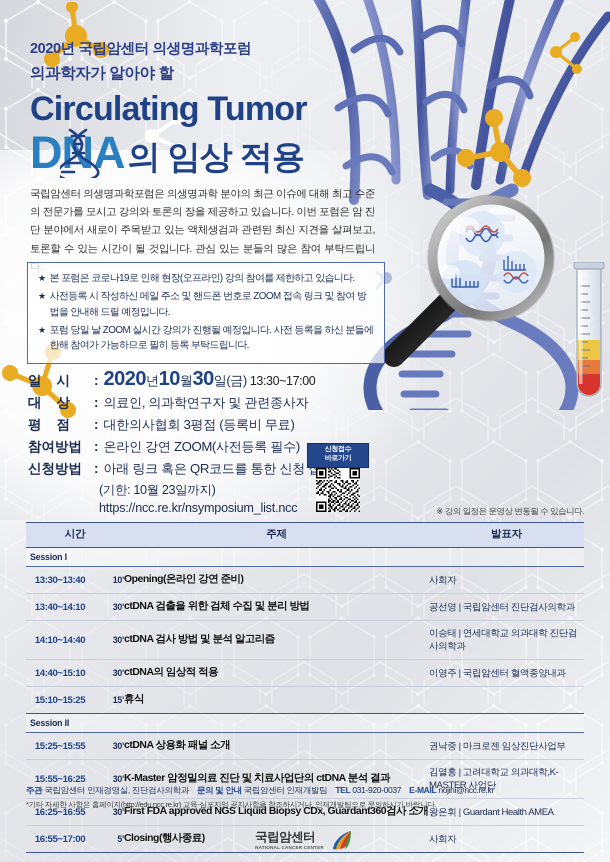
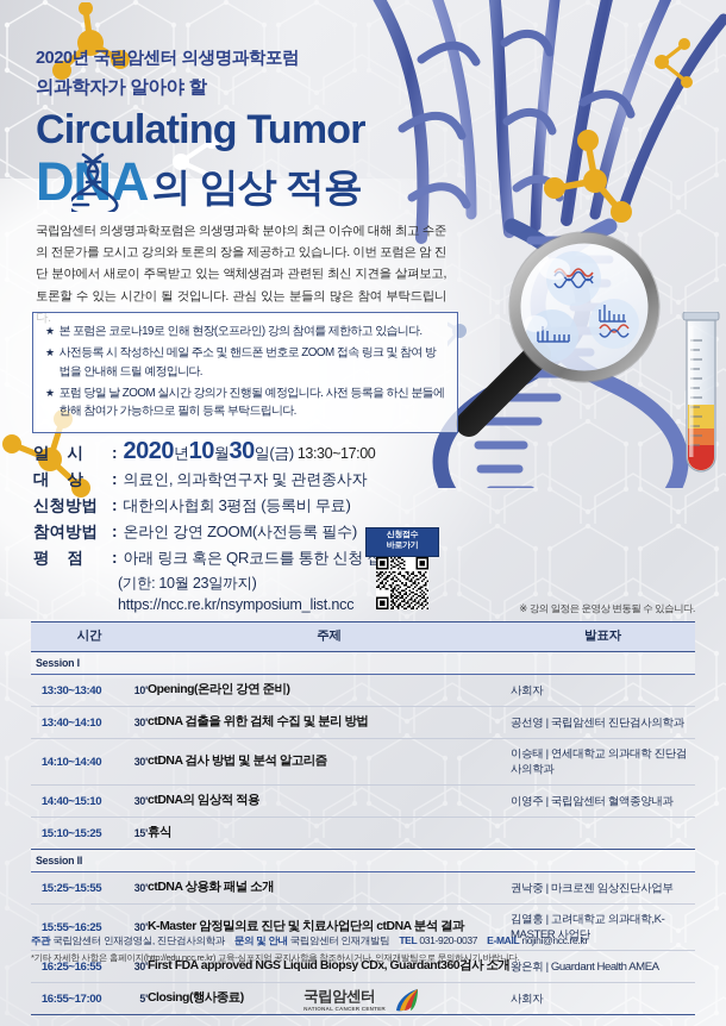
  2020년 국립암센터 의생명과학포럼
  의과학자가 알아야 할
  Circulating Tumor
  의 임상 적용
  국립암센터 의생명과학포럼은 의생명과학 분야의 최근 이슈에 대해 최고 수준의 전문가를 모시고 강의와 토론의 장을 제공하고 있습니다. 이번 포럼은 암 진단 분야에서 새로이 주목받고 있는 액체생검과 관련된 최신 지견을 살펴보고, 토론할 수 있는 시간이 될 것입니다. 관심 있는 분들의 많은 참여 부탁드립니다.
  ★
  본 포럼은 코로나19로 인해 현장(오프라인) 강의 참여를 제한하고 있습니다.
  ★
  사전등록 시 작성하신 메일 주소 및 핸드폰 번호로 ZOOM 접속 링크 및 참여 방법을 안내해 드릴 예정입니다.
  ★
  포럼 당일 날 ZOOM 실시간 강의가 진행될 예정입니다. 사전 등록을 하신 분들에 한해 참여가 가능하므로 필히 등록 부탁드립니다.
  일 시
  :
  2020년10월30일(금) 13:30~17:00
  대 상
  :
  의료인, 의과학연구자 및 관련종사자
- 평 점
+ 신청방법
  :
  대한의사협회 3평점 (등록비 무료)
  참여방법
  :
  온라인 강연 ZOOM(사전등록 필수)
- 신청방법
+ 평 점
  :
  아래 링크 혹은 QR코드를 통한 신청 접
  (기한: 10월 23일까지)
  https://ncc.re.kr/nsymposium_list.ncc
  ※ 강의 일정은 운영상 변동될 수 있습니다.
  시간	주제	발표자
  Session I
  13:30~13:40	10'	Opening(온라인 강연 준비)	사회자
  13:40~14:10	30'	ctDNA 검출을 위한 검체 수집 및 분리 방법	공선영 | 국립암센터 진단검사의학과
  14:10~14:40	30'	ctDNA 검사 방법 및 분석 알고리즘	이승태 | 연세대학교 의과대학 진단검사의학과
  14:40~15:10	30'	ctDNA의 임상적 적용	이영주 | 국립암센터 혈액종양내과
  15:10~15:25	15'	휴식
  Session II
  15:25~15:55	30'	ctDNA 상용화 패널 소개	권낙중 | 마크로젠 임상진단사업부
  15:55~16:25	30'	K-Master 암정밀의료 진단 및 치료사업단의 ctDNA 분석 결과	김열홍 | 고려대학교 의과대학,K-MASTER 사업단
  16:25~16:55	30'	First FDA approved NGS Liquid Biopsy CDx, Guardant360검사 소개	왕은휘 | Guardant Health AMEA
  16:55~17:00	5'	Closing(행사종료)	사회자
  주관 국립암센터 인재경영실, 진단검사의학과 문의 및 안내 국립암센터 인재개발팀 TEL 031-920-0037 E-MAIL nojihi@ncc.re.kr
  *기타 자세한 사항은 홈페이지(http://edu.ncc.re.kr) 교육-심포지엄 공지사항을 참조하시거나, 인재개발팀으로 문의하시기 바랍니다.
  국립암센터
